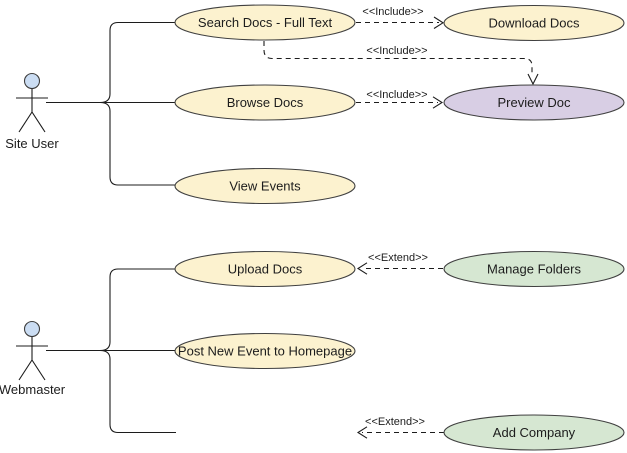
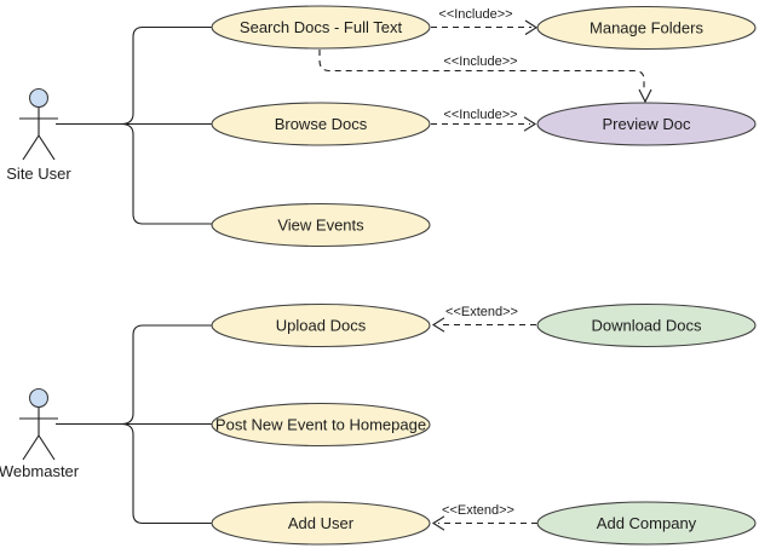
  Site User
  Webmaster
  <<Include>>
  <<Include>>
  <<Include>>
  <<Extend>>
  <<Extend>>
  Search Docs - Full Text
- Download Docs
+ Manage Folders
  Browse Docs
  Preview Doc
  View Events
  Upload Docs
- Manage Folders
+ Download Docs
  Post New Event to Homepage
+ Add User
  Add Company
